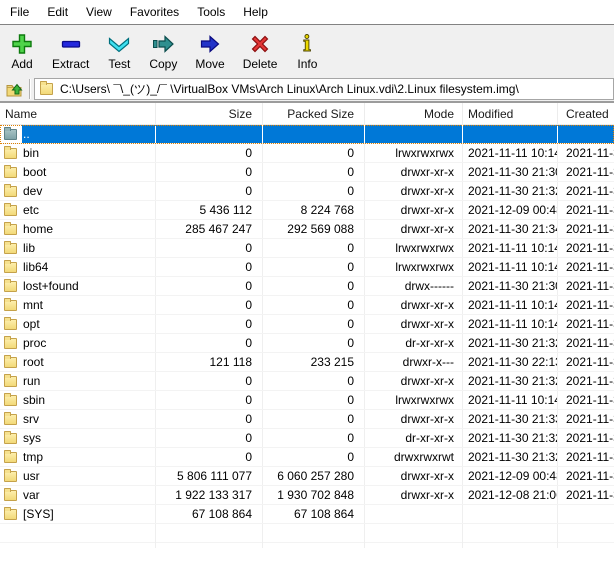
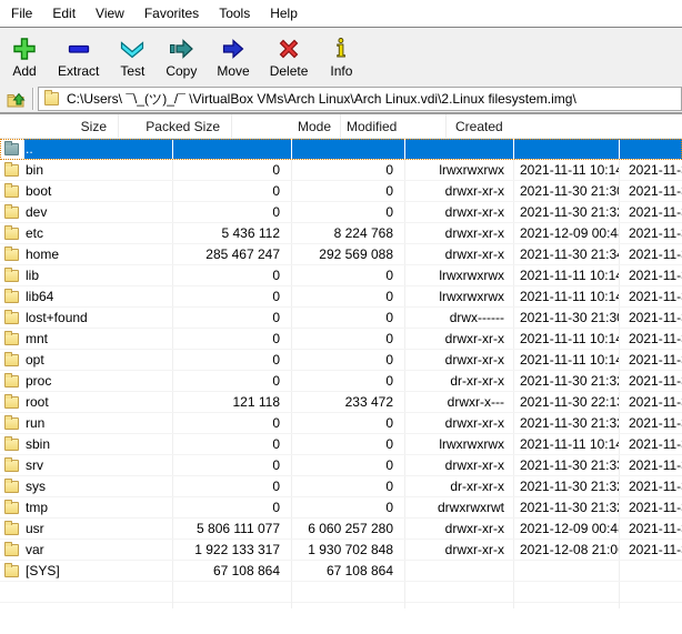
  File
  Edit
  View
  Favorites
  Tools
  Help
  Add
  Extract
  Test
  Copy
  Move
  Delete
  i
  Info
  C:\Users\ ¯\_(ツ)_/¯ \VirtualBox VMs\Arch Linux\Arch Linux.vdi\2.Linux filesystem.img\
- Name
  Size
  Packed Size
  Mode
  Modified
  Created
  ..
  bin
  0
  0
  lrwxrwxrwx
  2021-11-11 10:14
  2021-11-
  boot
  0
  0
  drwxr-xr-x
  2021-11-30 21:3
  2021-11-
  dev
  0
  0
  drwxr-xr-x
  2021-11-30 21:3
  2021-11-
  etc
  5 436 112
  8 224 768
  drwxr-xr-x
  2021-12-09 00:4
  2021-11-
  home
  285 467 247
  292 569 088
  drwxr-xr-x
  2021-11-30 21:3
  2021-11-
  lib
  0
  0
  lrwxrwxrwx
  2021-11-11 10:14
  2021-11-
  lib64
  0
  0
  lrwxrwxrwx
  2021-11-11 10:14
  2021-11-
  lost+found
  0
  0
  drwx------
  2021-11-30 21:3
  2021-11-
  mnt
  0
  0
  drwxr-xr-x
  2021-11-11 10:14
  2021-11-
  opt
  0
  0
  drwxr-xr-x
  2021-11-11 10:14
  2021-11-
  proc
  0
  0
  dr-xr-xr-x
  2021-11-30 21:3
  2021-11-
  root
  121 118
- 233 215
+ 233 472
  drwxr-x---
  2021-11-30 22:1
  2021-11-
  run
  0
  0
  drwxr-xr-x
  2021-11-30 21:3
  2021-11-
  sbin
  0
  0
  lrwxrwxrwx
  2021-11-11 10:14
  2021-11-
  srv
  0
  0
  drwxr-xr-x
  2021-11-30 21:3
  2021-11-
  sys
  0
  0
  dr-xr-xr-x
  2021-11-30 21:3
  2021-11-
  tmp
  0
  0
  drwxrwxrwt
  2021-11-30 21:3
  2021-11-
  usr
  5 806 111 077
  6 060 257 280
  drwxr-xr-x
  2021-12-09 00:4
  2021-11-
  var
  1 922 133 317
  1 930 702 848
  drwxr-xr-x
  2021-12-08 21:0
  2021-11-
  [SYS]
  67 108 864
  67 108 864
